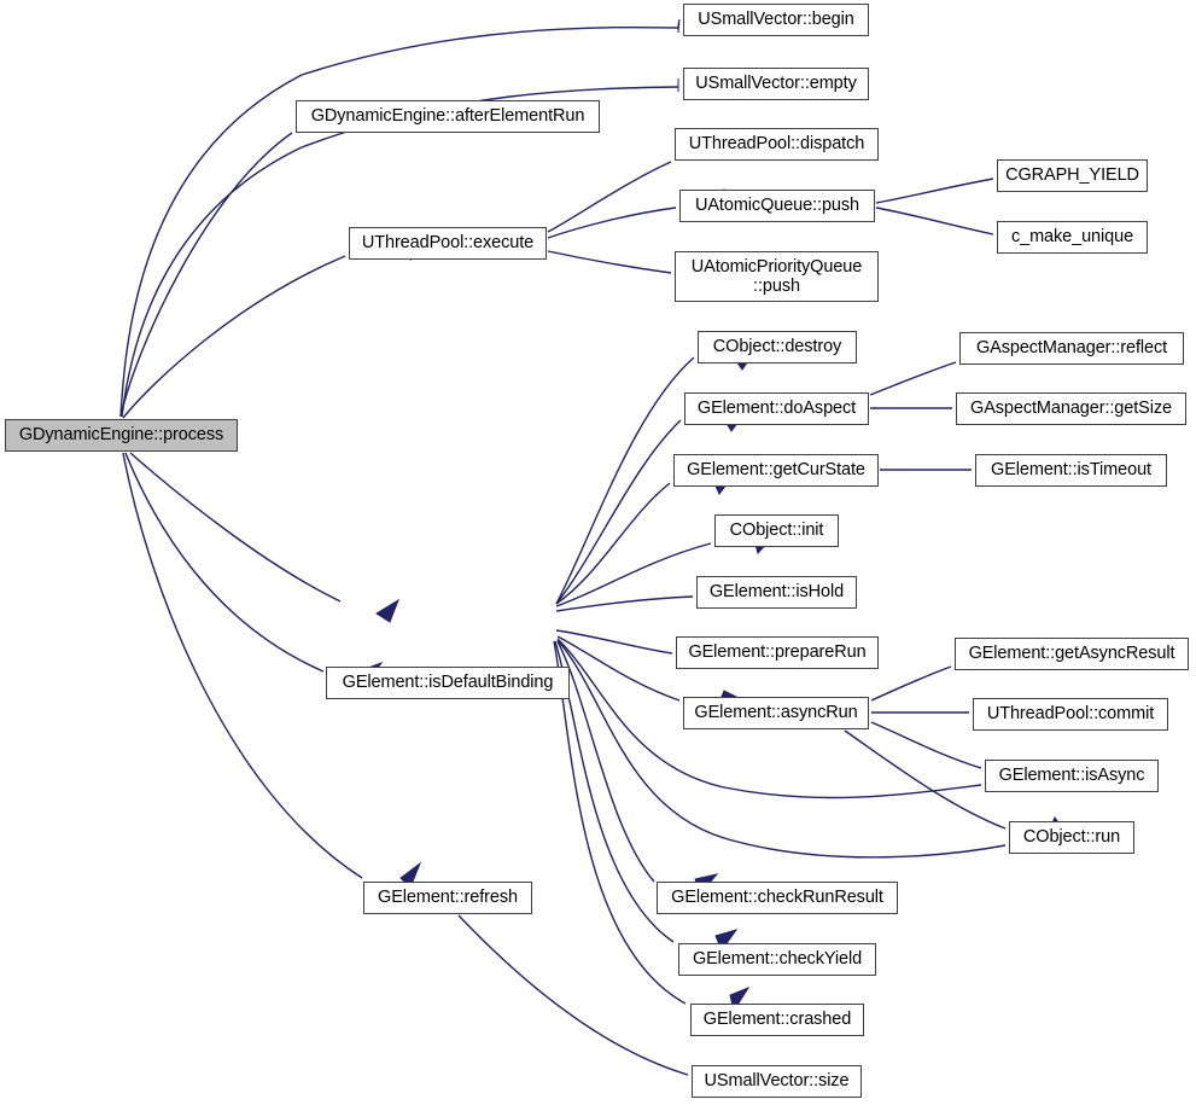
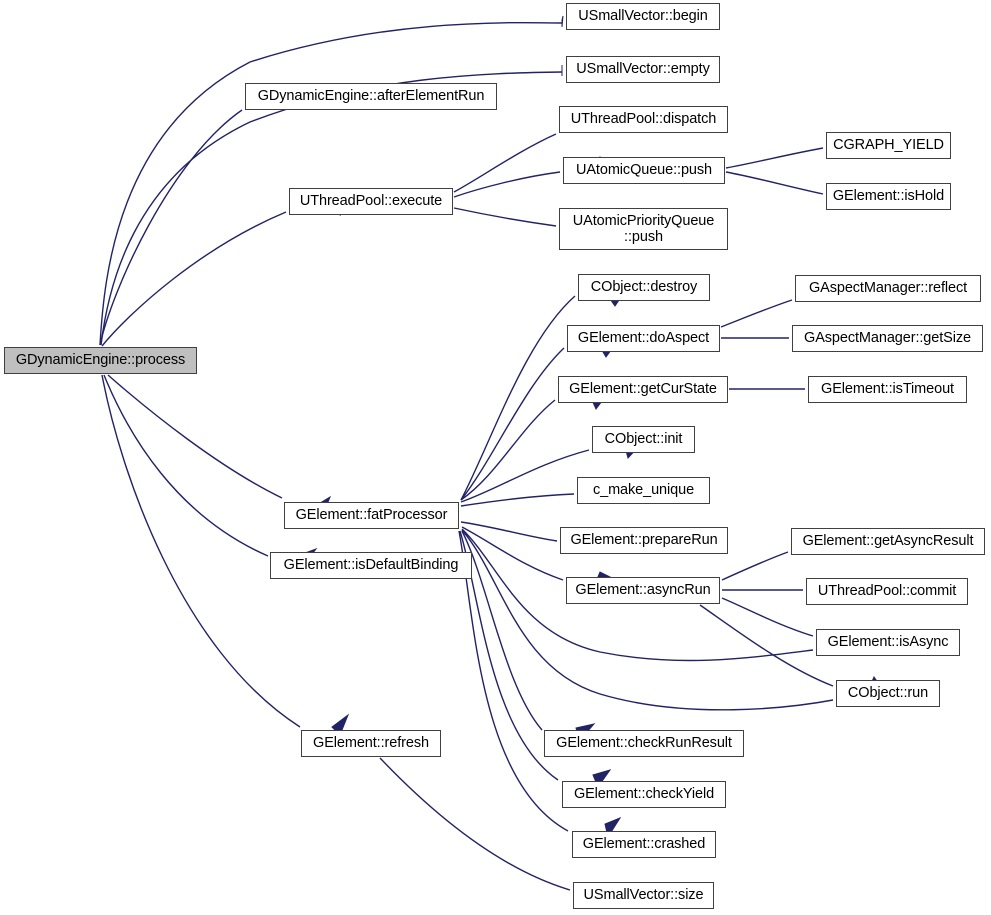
  GDynamicEngine::process
  GDynamicEngine::afterElementRun
  UThreadPool::execute
+ GElement::fatProcessor
  GElement::isDefaultBinding
  GElement::refresh
  USmallVector::begin
  USmallVector::empty
  UThreadPool::dispatch
  UAtomicQueue::push
  UAtomicPriorityQueue
  ::push
  CObject::destroy
  GElement::doAspect
  GElement::getCurState
  CObject::init
- GElement::isHold
+ c_make_unique
  GElement::prepareRun
  GElement::asyncRun
  GElement::checkRunResult
  GElement::checkYield
  GElement::crashed
  USmallVector::size
  CGRAPH_YIELD
- c_make_unique
+ GElement::isHold
  GAspectManager::reflect
  GAspectManager::getSize
  GElement::isTimeout
  GElement::getAsyncResult
  UThreadPool::commit
  GElement::isAsync
  CObject::run
